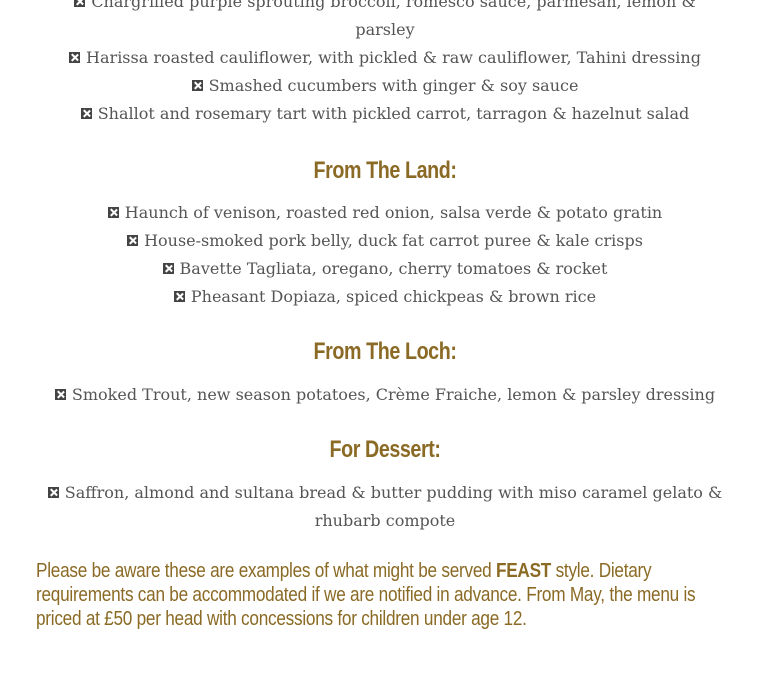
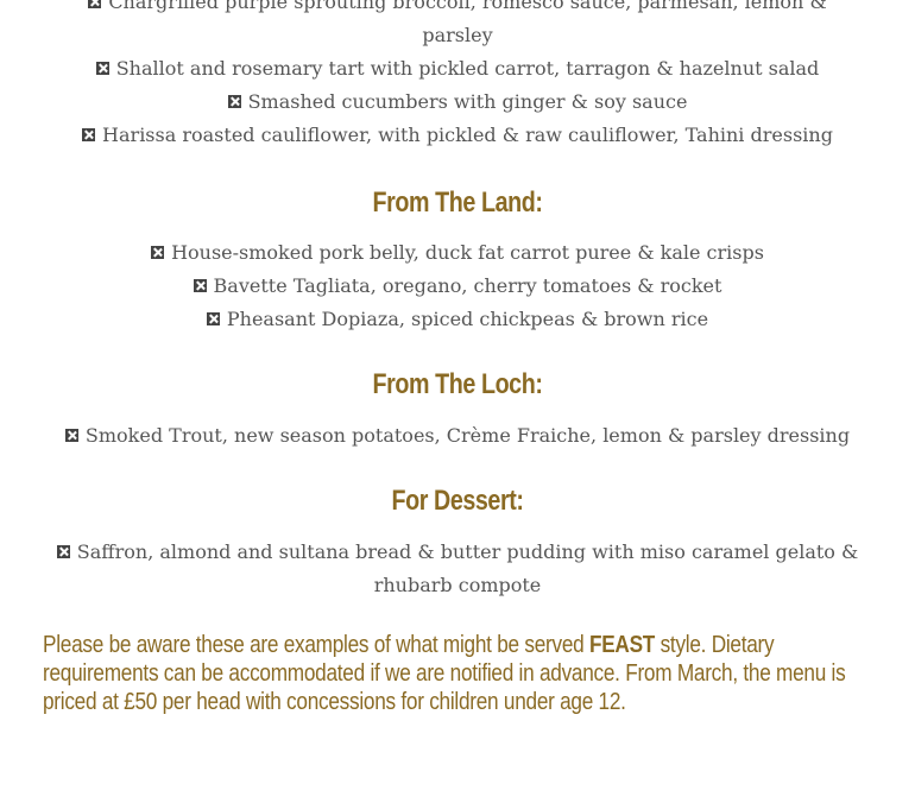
  Chargrilled purple sprouting broccoli, romesco sauce, parmesan, lemon & parsley
- Harissa roasted cauliflower, with pickled & raw cauliflower, Tahini dressing
+ Shallot and rosemary tart with pickled carrot, tarragon & hazelnut salad
  Smashed cucumbers with ginger & soy sauce
- Shallot and rosemary tart with pickled carrot, tarragon & hazelnut salad
+ Harissa roasted cauliflower, with pickled & raw cauliflower, Tahini dressing
  From The Land:
- Haunch of venison, roasted red onion, salsa verde & potato gratin
  House-smoked pork belly, duck fat carrot puree & kale crisps
  Bavette Tagliata, oregano, cherry tomatoes & rocket
  Pheasant Dopiaza, spiced chickpeas & brown rice
  From The Loch:
  Smoked Trout, new season potatoes, Crème Fraiche, lemon & parsley dressing
  For Dessert:
  Saffron, almond and sultana bread & butter pudding with miso caramel gelato & rhubarb compote
- Please be aware these are examples of what might be served FEAST style. Dietary requirements can be accommodated if we are notified in advance. From May, the menu is priced at £50 per head with concessions for children under age 12.
+ Please be aware these are examples of what might be served FEAST style. Dietary requirements can be accommodated if we are notified in advance. From March, the menu is priced at £50 per head with concessions for children under age 12.
